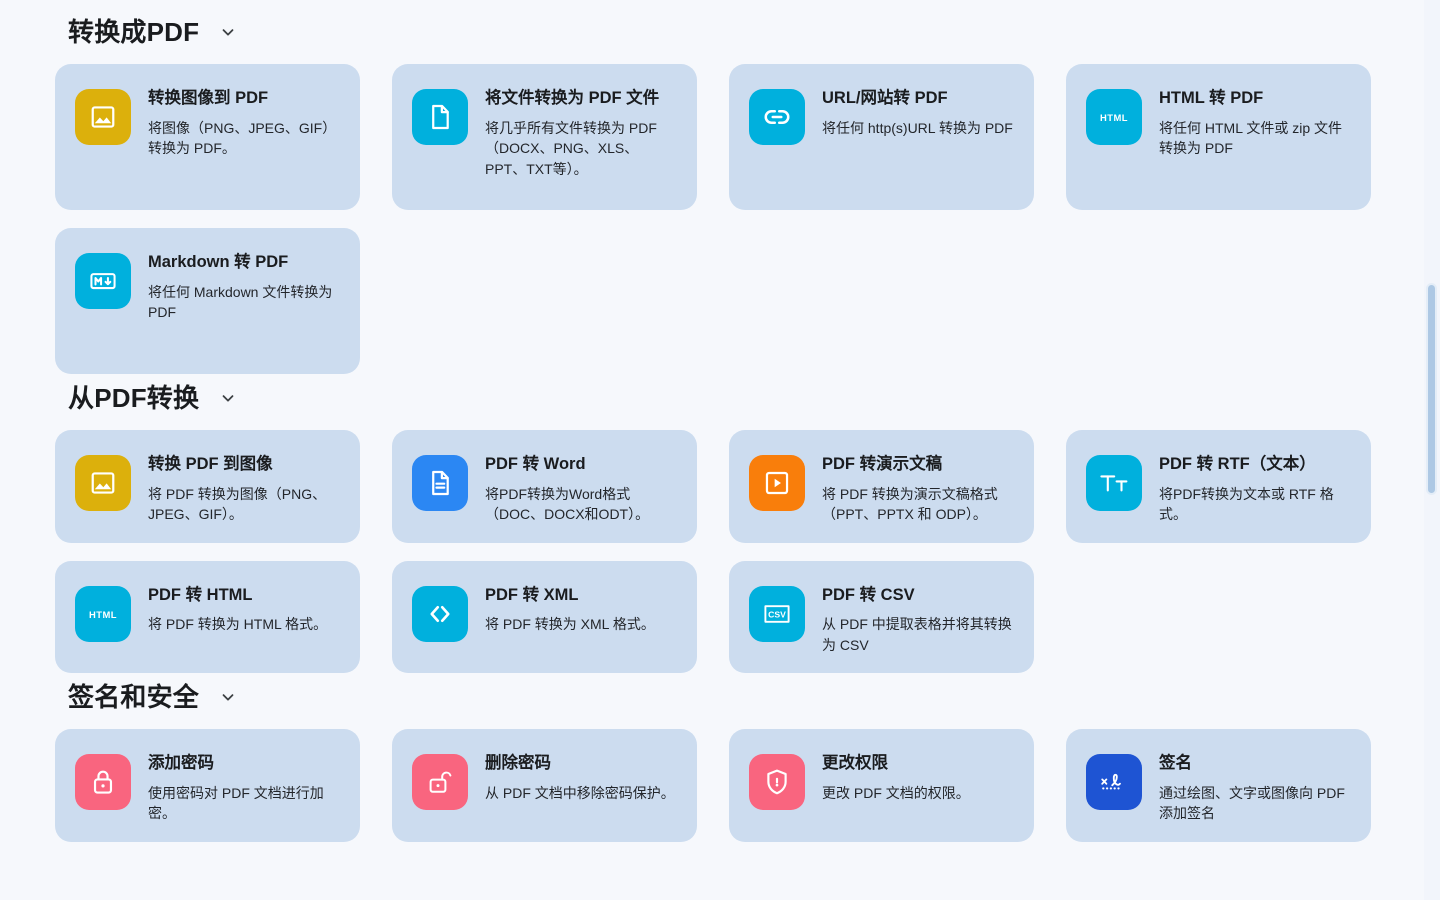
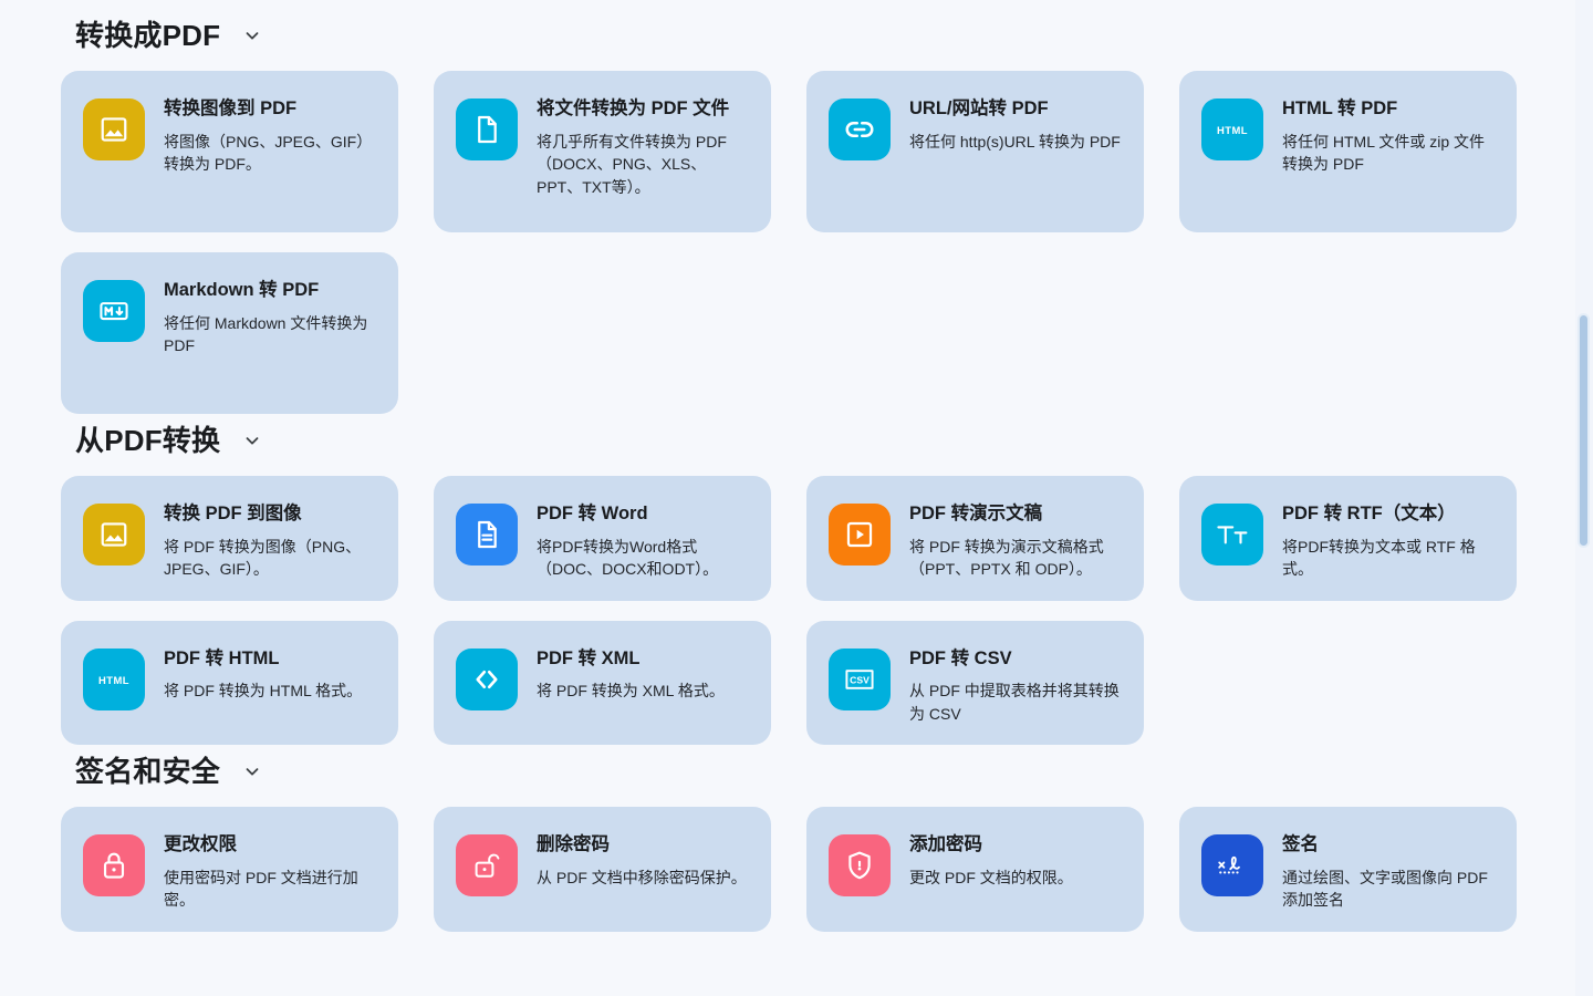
  转换成PDF
  转换图像到 PDF
  将图像（PNG、JPEG、GIF）转换为 PDF。
  将文件转换为 PDF 文件
  将几乎所有文件转换为 PDF（DOCX、PNG、XLS、PPT、TXT等）。
  URL/网站转 PDF
  将任何 http(s)URL 转换为 PDF
  HTML
  HTML 转 PDF
  将任何 HTML 文件或 zip 文件转换为 PDF
  Markdown 转 PDF
  将任何 Markdown 文件转换为 PDF
  从PDF转换
  转换 PDF 到图像
  将 PDF 转换为图像（PNG、JPEG、GIF）。
  PDF 转 Word
  将PDF转换为Word格式（DOC、DOCX和ODT）。
  PDF 转演示文稿
  将 PDF 转换为演示文稿格式（PPT、PPTX 和 ODP）。
  PDF 转 RTF（文本）
  将PDF转换为文本或 RTF 格式。
  HTML
  PDF 转 HTML
  将 PDF 转换为 HTML 格式。
  PDF 转 XML
  将 PDF 转换为 XML 格式。
  CSV
  PDF 转 CSV
  从 PDF 中提取表格并将其转换为 CSV
  签名和安全
- 添加密码
+ 更改权限
  使用密码对 PDF 文档进行加密。
  删除密码
  从 PDF 文档中移除密码保护。
- 更改权限
+ 添加密码
  更改 PDF 文档的权限。
  签名
  通过绘图、文字或图像向 PDF 添加签名
